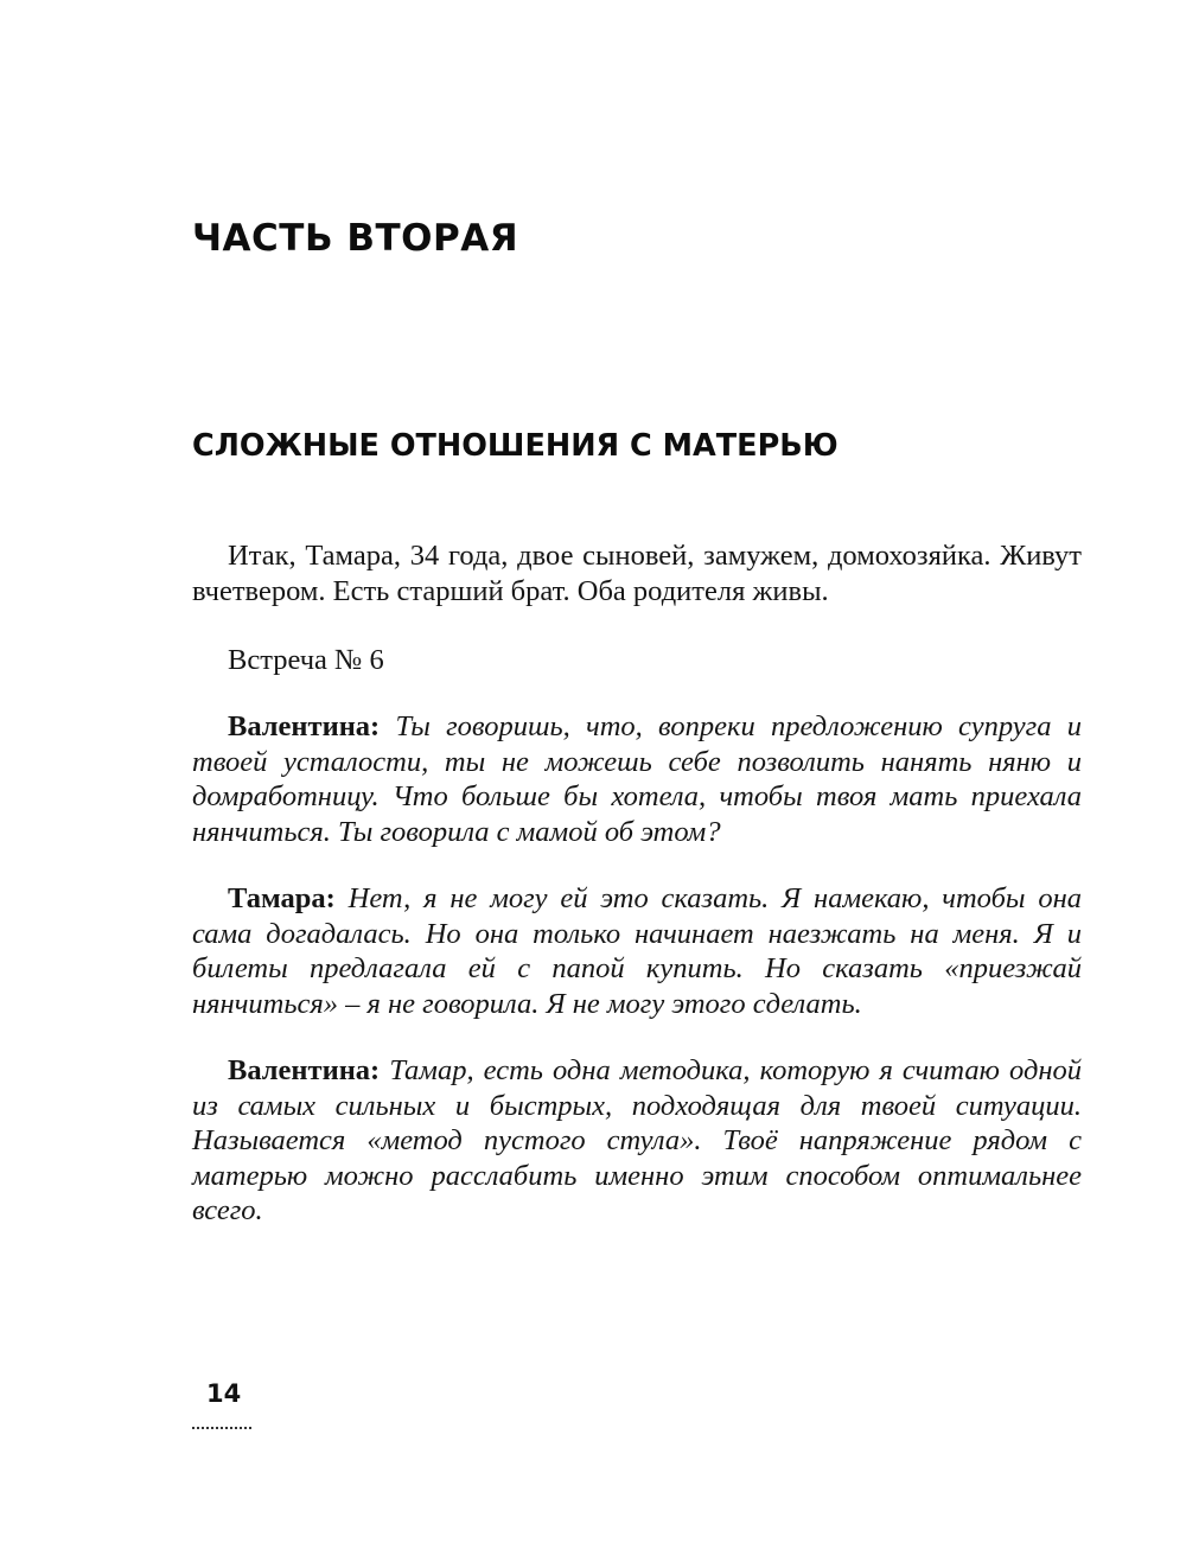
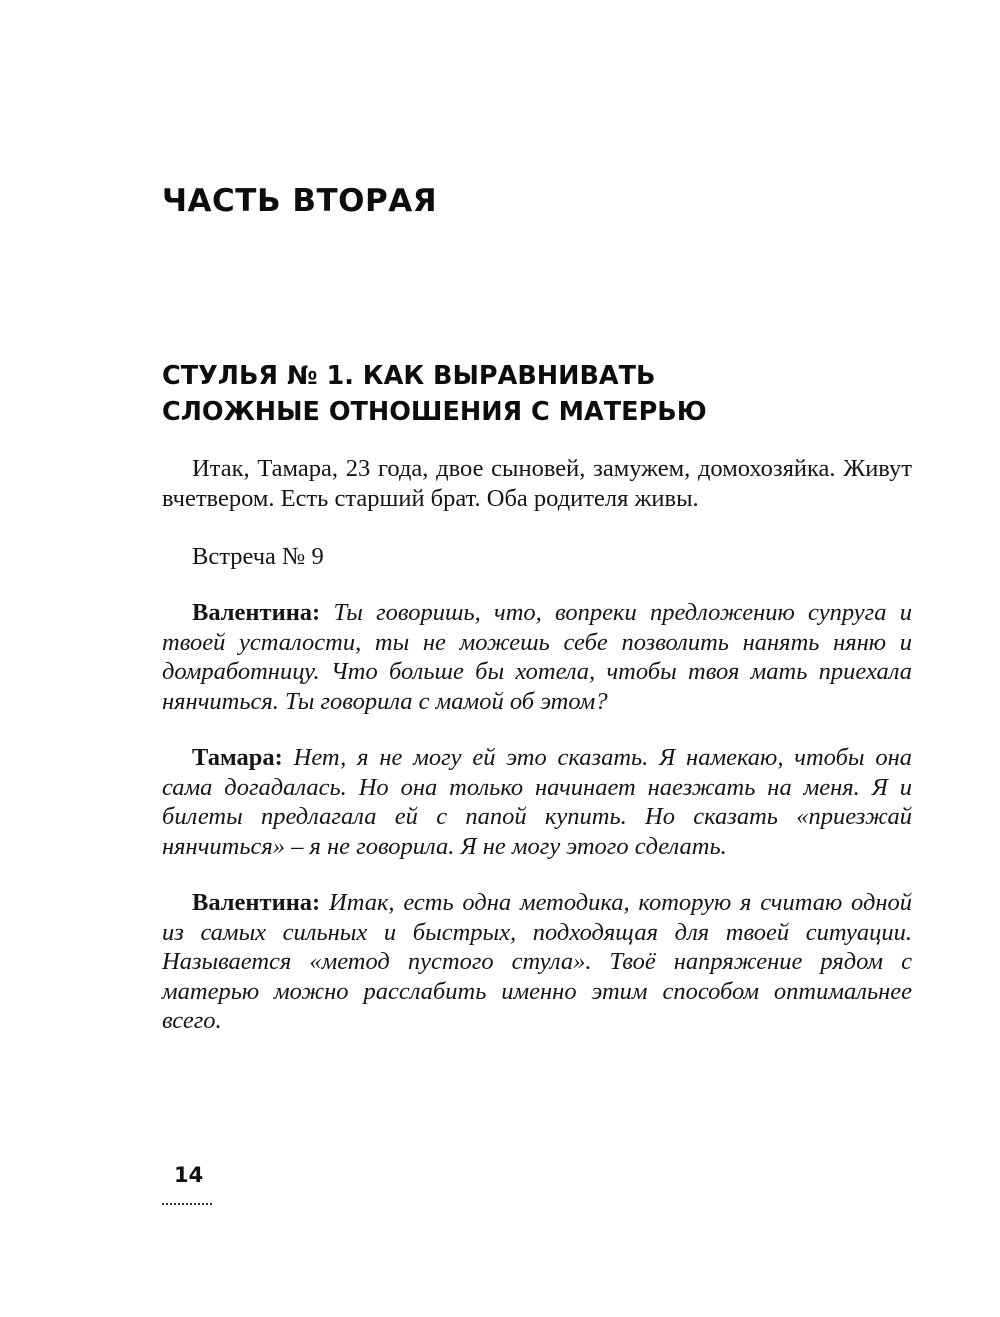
  ЧАСТЬ ВТОРАЯ
+ СТУЛЬЯ № 1. КАК ВЫРАВНИВАТЬ
  СЛОЖНЫЕ ОТНОШЕНИЯ С МАТЕРЬЮ
- Итак, Тамара, 34 года, двое сыновей, замужем, домохозяйка. Живут вчетвером. Есть старший брат. Оба родителя живы.
+ Итак, Тамара, 23 года, двое сыновей, замужем, домохозяйка. Живут вчетвером. Есть старший брат. Оба родителя живы.
- Встреча № 6
+ Встреча № 9
  Валентина: Ты говоришь, что, вопреки предложению супруга и твоей усталости, ты не можешь себе позволить нанять няню и домработницу. Что больше бы хотела, чтобы твоя мать приехала нянчиться. Ты говорила с мамой об этом?
  Тамара: Нет, я не могу ей это сказать. Я намекаю, чтобы она сама догадалась. Но она только начинает наезжать на меня. Я и билеты предлагала ей с папой купить. Но сказать «приезжай нянчиться» – я не говорила. Я не могу этого сделать.
- Валентина: Тамар, есть одна методика, которую я считаю одной из самых сильных и быстрых, подходящая для твоей ситуации. Называется «метод пустого стула». Твоё напряжение рядом с матерью можно расслабить именно этим способом оптимальнее всего.
+ Валентина: Итак, есть одна методика, которую я считаю одной из самых сильных и быстрых, подходящая для твоей ситуации. Называется «метод пустого стула». Твоё напряжение рядом с матерью можно расслабить именно этим способом оптимальнее всего.
  14
